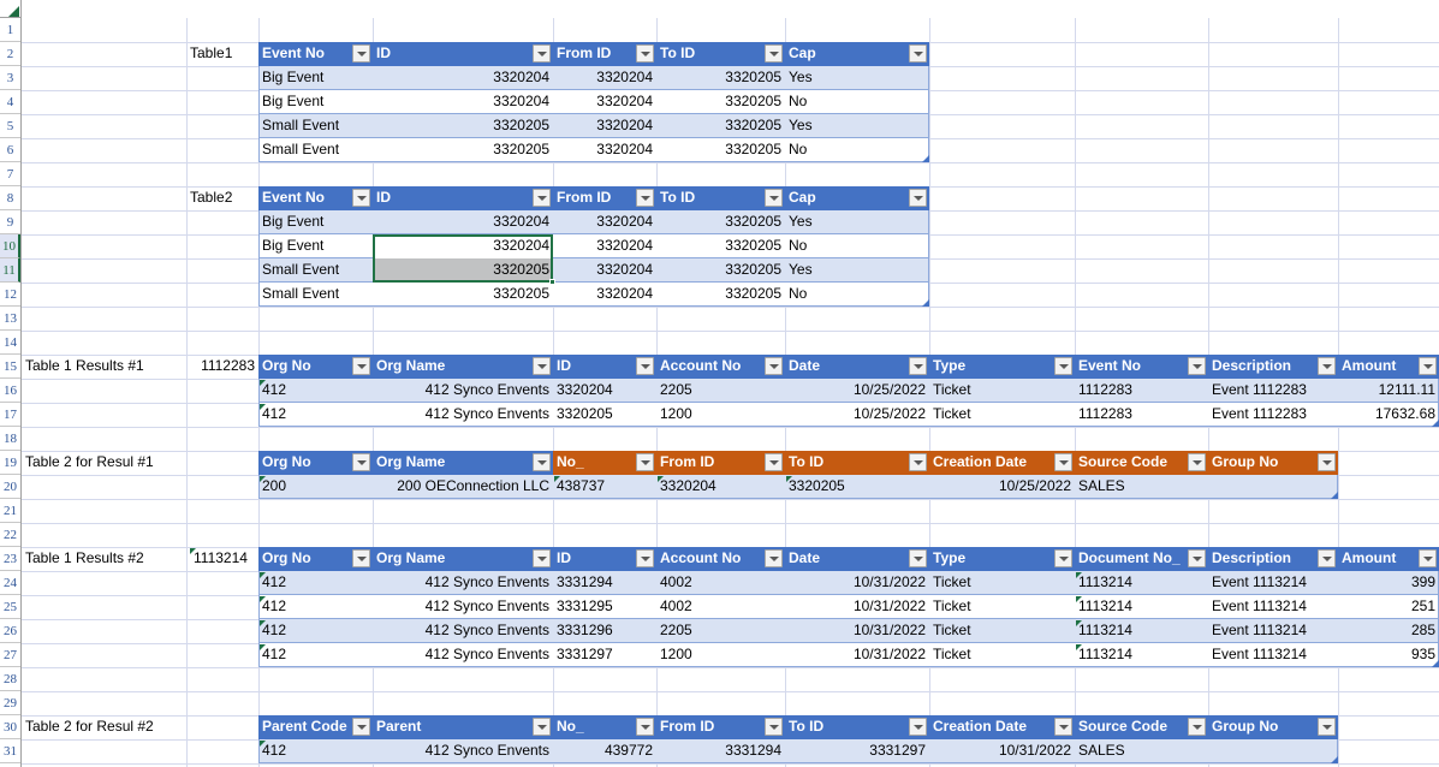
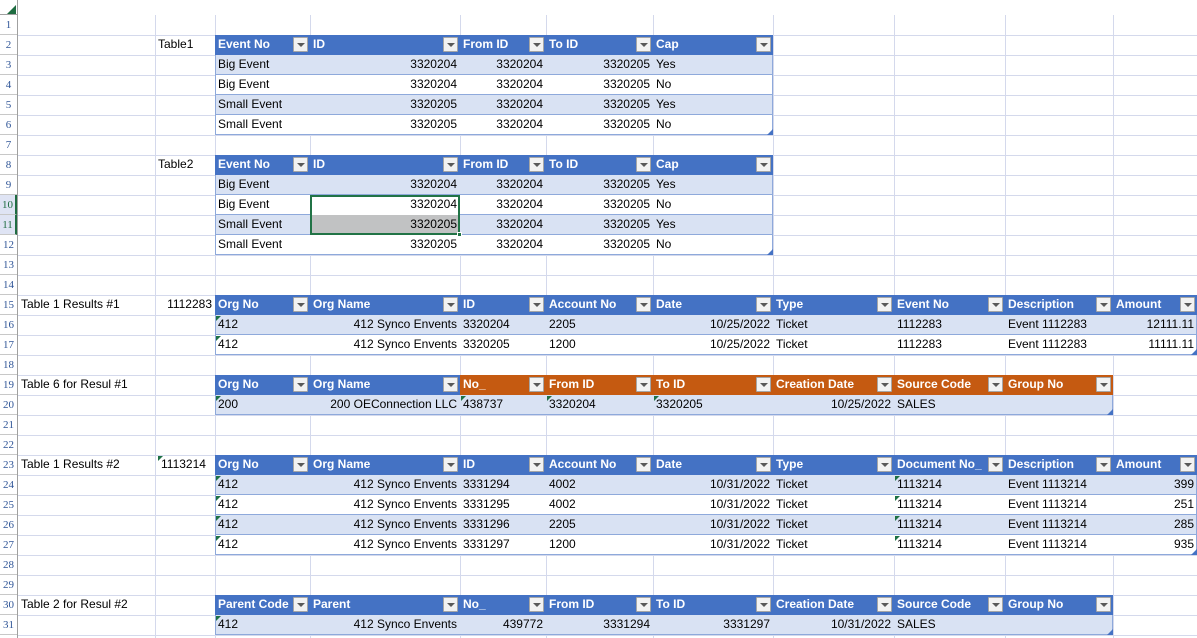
  1
  2
  3
  4
  5
  6
  7
  8
  9
  10
  11
  12
  13
  14
  15
  16
  17
  18
  19
  20
  21
  22
  23
  24
  25
  26
  27
  28
  29
  30
  31
  Event No
  ID
  From ID
  To ID
  Cap
  Big Event
  3320204
  3320204
  3320205
  Yes
  Big Event
  3320204
  3320204
  3320205
  No
  Small Event
  3320205
  3320204
  3320205
  Yes
  Small Event
  3320205
  3320204
  3320205
  No
  Event No
  ID
  From ID
  To ID
  Cap
  Big Event
  3320204
  3320204
  3320205
  Yes
  Big Event
  3320204
  3320205
  No
  Small Event
  3320204
  3320205
  Yes
  Small Event
  3320205
  3320204
  3320205
  No
  Org No
  Org Name
  ID
  Account No
  Date
  Type
  Event No
  Description
  Amount
  412
  412 Synco Envents
  3320204
  2205
  10/25/2022
  Ticket
  1112283
  Event 1112283
  12111.11
  412
  412 Synco Envents
  3320205
  1200
  10/25/2022
  Ticket
  1112283
  Event 1112283
- 17632.68
+ 11111.11
  Org No
  Org Name
  No_
  From ID
  To ID
  Creation Date
  Source Code
  Group No
  200
  200 OEConnection LLC
  438737
  3320204
  3320205
  10/25/2022
  SALES
  Org No
  Org Name
  ID
  Account No
  Date
  Type
  Document No_
  Description
  Amount
  412
  412 Synco Envents
  3331294
  4002
  10/31/2022
  Ticket
  1113214
  Event 1113214
  399
  412
  412 Synco Envents
  3331295
  4002
  10/31/2022
  Ticket
  1113214
  Event 1113214
  251
  412
  412 Synco Envents
  3331296
  2205
  10/31/2022
  Ticket
  1113214
  Event 1113214
  285
  412
  412 Synco Envents
  3331297
  1200
  10/31/2022
  Ticket
  1113214
  Event 1113214
  935
  Parent Code
  Parent
  No_
  From ID
  To ID
  Creation Date
  Source Code
  Group No
  412
  412 Synco Envents
  439772
  3331294
  3331297
  10/31/2022
  SALES
  Table1
  Table2
  Table 1 Results #1
  1112283
- Table 2 for Resul #1
+ Table 6 for Resul #1
  Table 1 Results #2
  1113214
  Table 2 for Resul #2
  3320204
  3320205
